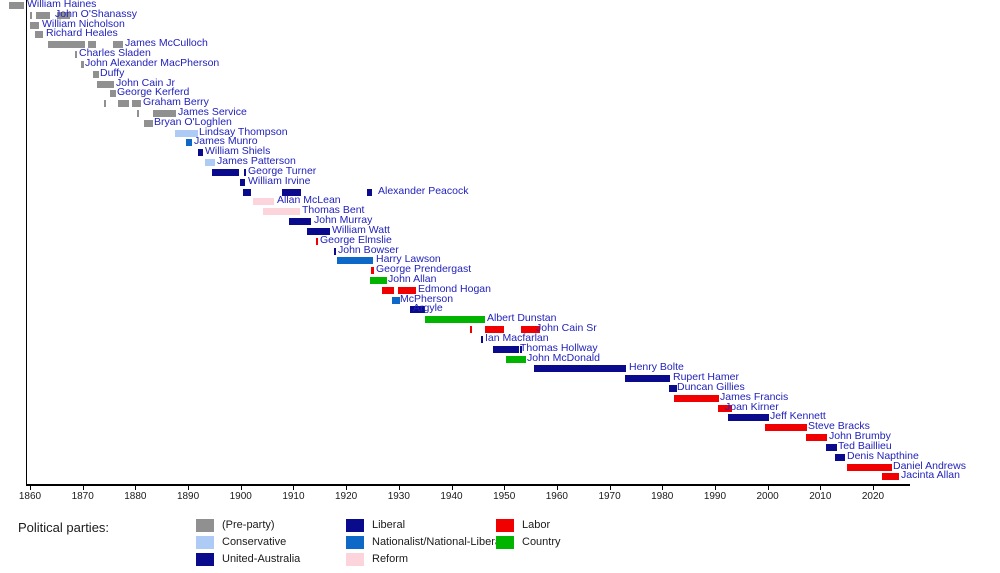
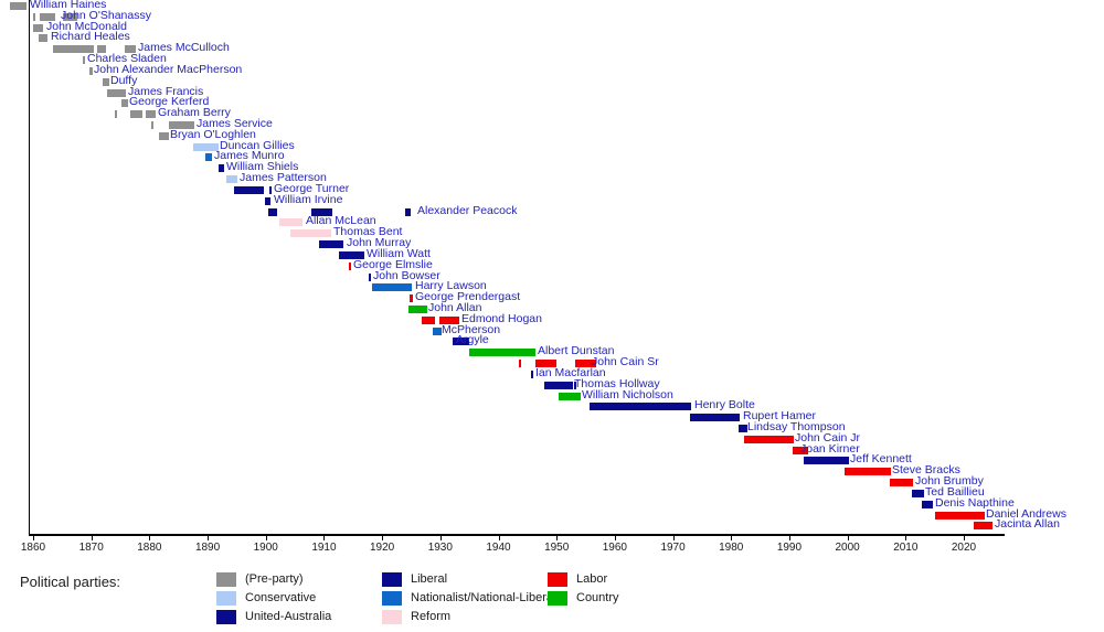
  1860
  1870
  1880
  1890
  1900
  1910
  1920
  1930
  1940
  1950
  1960
  1970
  1980
  1990
  2000
  2010
  2020
  William Haines
  John O'Shanassy
- William Nicholson
+ John McDonald
  Richard Heales
  James McCulloch
  Charles Sladen
  John Alexander MacPherson
  Duffy
- John Cain Jr
+ James Francis
  George Kerferd
  Graham Berry
  James Service
  Bryan O'Loghlen
- Lindsay Thompson
+ Duncan Gillies
  James Munro
  William Shiels
  James Patterson
  George Turner
  William Irvine
  Alexander Peacock
  Allan McLean
  Thomas Bent
  John Murray
  William Watt
  George Elmslie
  John Bowser
  Harry Lawson
  George Prendergast
  John Allan
  Edmond Hogan
  McPherson
  Argyle
  Albert Dunstan
  John Cain Sr
  Ian Macfarlan
  Thomas Hollway
- John McDonald
+ William Nicholson
  Henry Bolte
  Rupert Hamer
- Duncan Gillies
+ Lindsay Thompson
- James Francis
+ John Cain Jr
  Joan Kirner
  Jeff Kennett
  Steve Bracks
  John Brumby
  Ted Baillieu
  Denis Napthine
  Daniel Andrews
  Jacinta Allan
  Political parties:
  (Pre-party)
  Conservative
  United-Australia
  Liberal
  Nationalist/National-Liber
  Reform
  Labor
  Country
